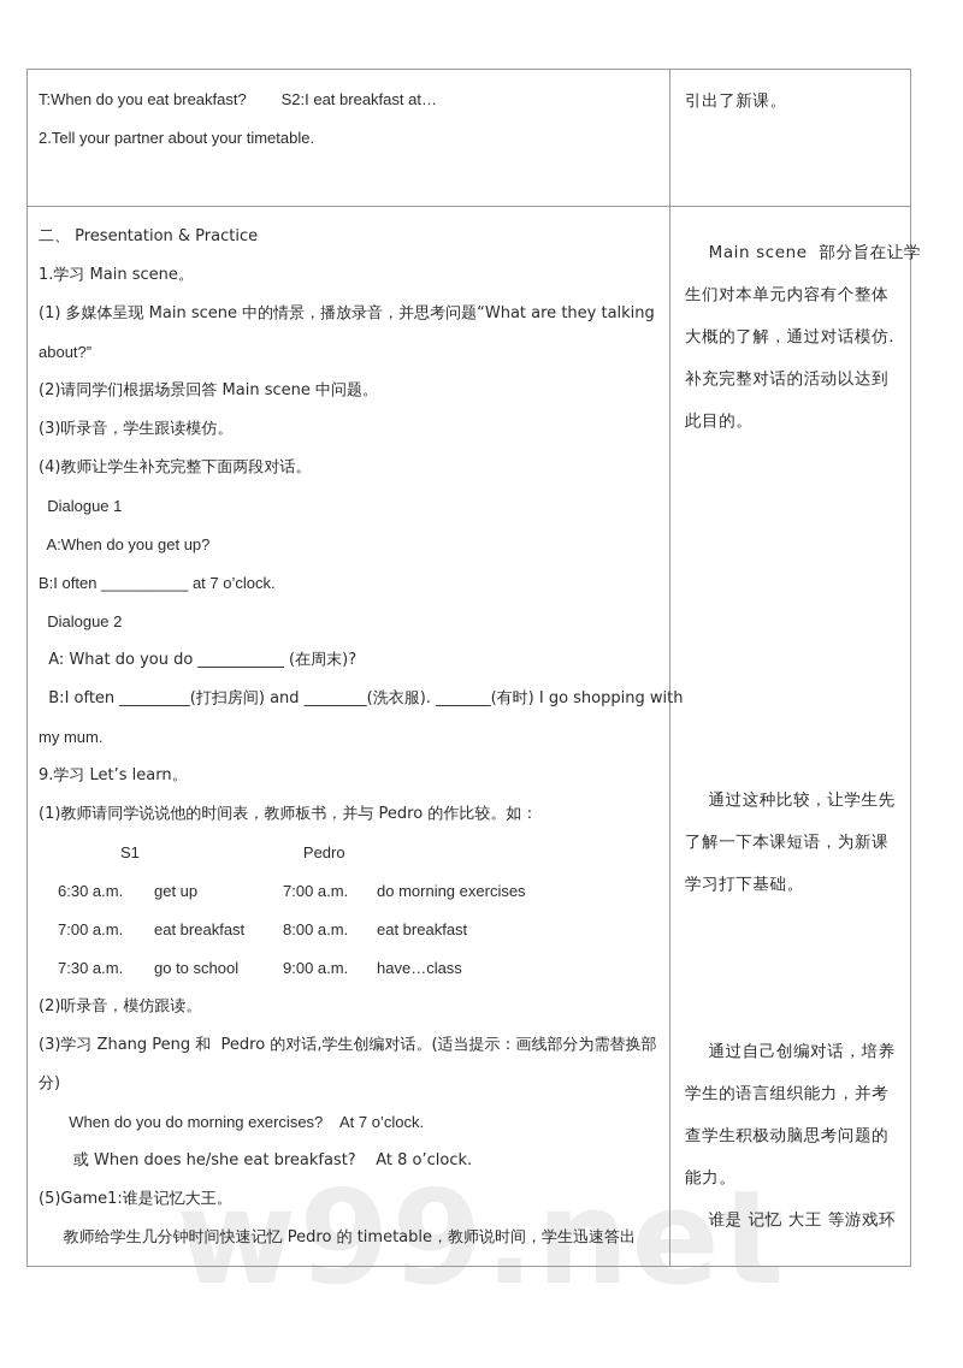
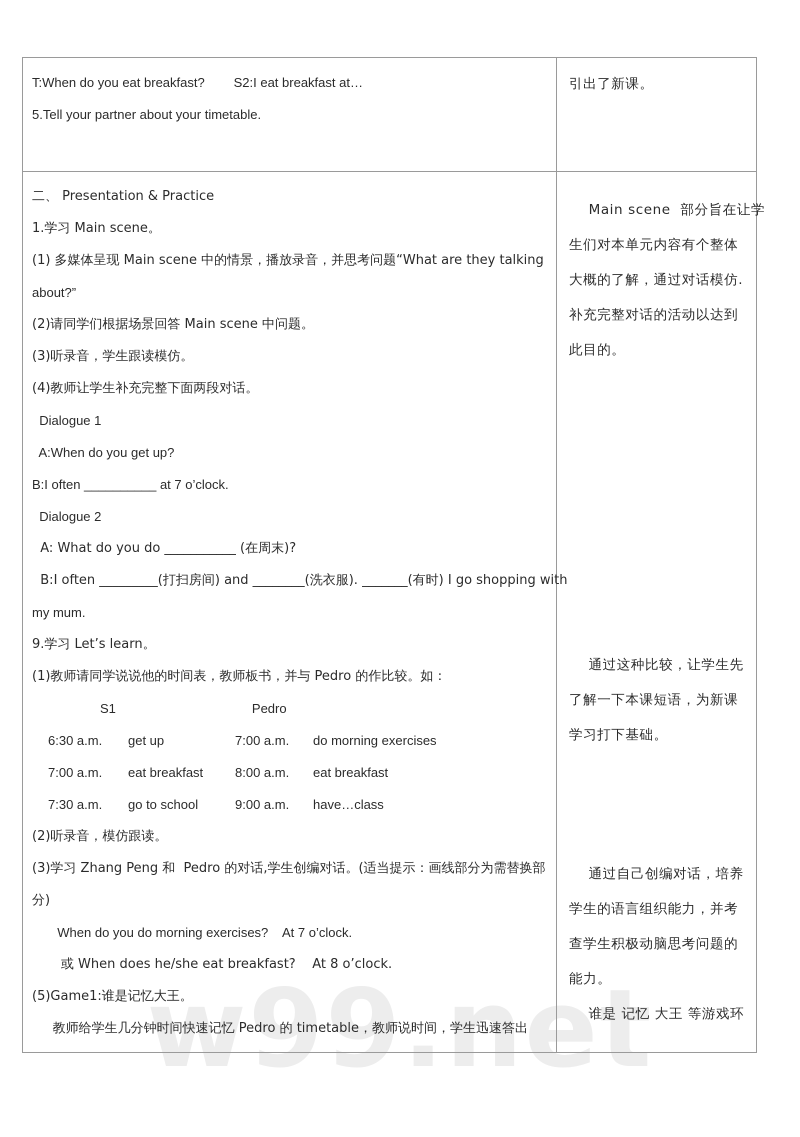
  w99.net
- T:When do you eat breakfast? S2:I eat breakfast at… 2.Tell your partner about your timetable.	引出了新课。
+ T:When do you eat breakfast? S2:I eat breakfast at… 5.Tell your partner about your timetable.	引出了新课。
  二、 Presentation & Practice 1.学习 Main scene。 (1) 多媒体呈现 Main scene 中的情景，播放录音，并思考问题“What are they talking about?” (2)请同学们根据场景回答 Main scene 中问题。 (3)听录音，学生跟读模仿。 (4)教师让学生补充完整下面两段对话。 Dialogue 1 A:When do you get up? B:I often __________ at 7 o’clock. Dialogue 2 A: What do you do ___________ (在周末)? B:I often _________(打扫房间) and ________(洗衣服). _______(有时) I go shopping with my mum. 9.学习 Let’s learn。 (1)教师请同学说说他的时间表，教师板书，并与 Pedro 的作比较。如： S1 Pedro 6:30 a.m. get up 7:00 a.m. do morning exercises 7:00 a.m. eat breakfast 8:00 a.m. eat breakfast 7:30 a.m. go to school 9:00 a.m. have…class (2)听录音，模仿跟读。 (3)学习 Zhang Peng 和 Pedro 的对话,学生创编对话。(适当提示：画线部分为需替换部 分) When do you do morning exercises? At 7 o’clock. 或 When does he/she eat breakfast? At 8 o’clock. (5)Game1:谁是记忆大王。 教师给学生几分钟时间快速记忆 Pedro 的 timetable，教师说时间，学生迅速答出	Main scene 部分旨在让学 生们对本单元内容有个整体 大概的了解，通过对话模仿. 补充完整对话的活动以达到 此目的。 通过这种比较，让学生先 了解一下本课短语，为新课 学习打下基础。 通过自己创编对话，培养 学生的语言组织能力，并考 查学生积极动脑思考问题的 能力。 谁是 记忆 大王 等游戏环
